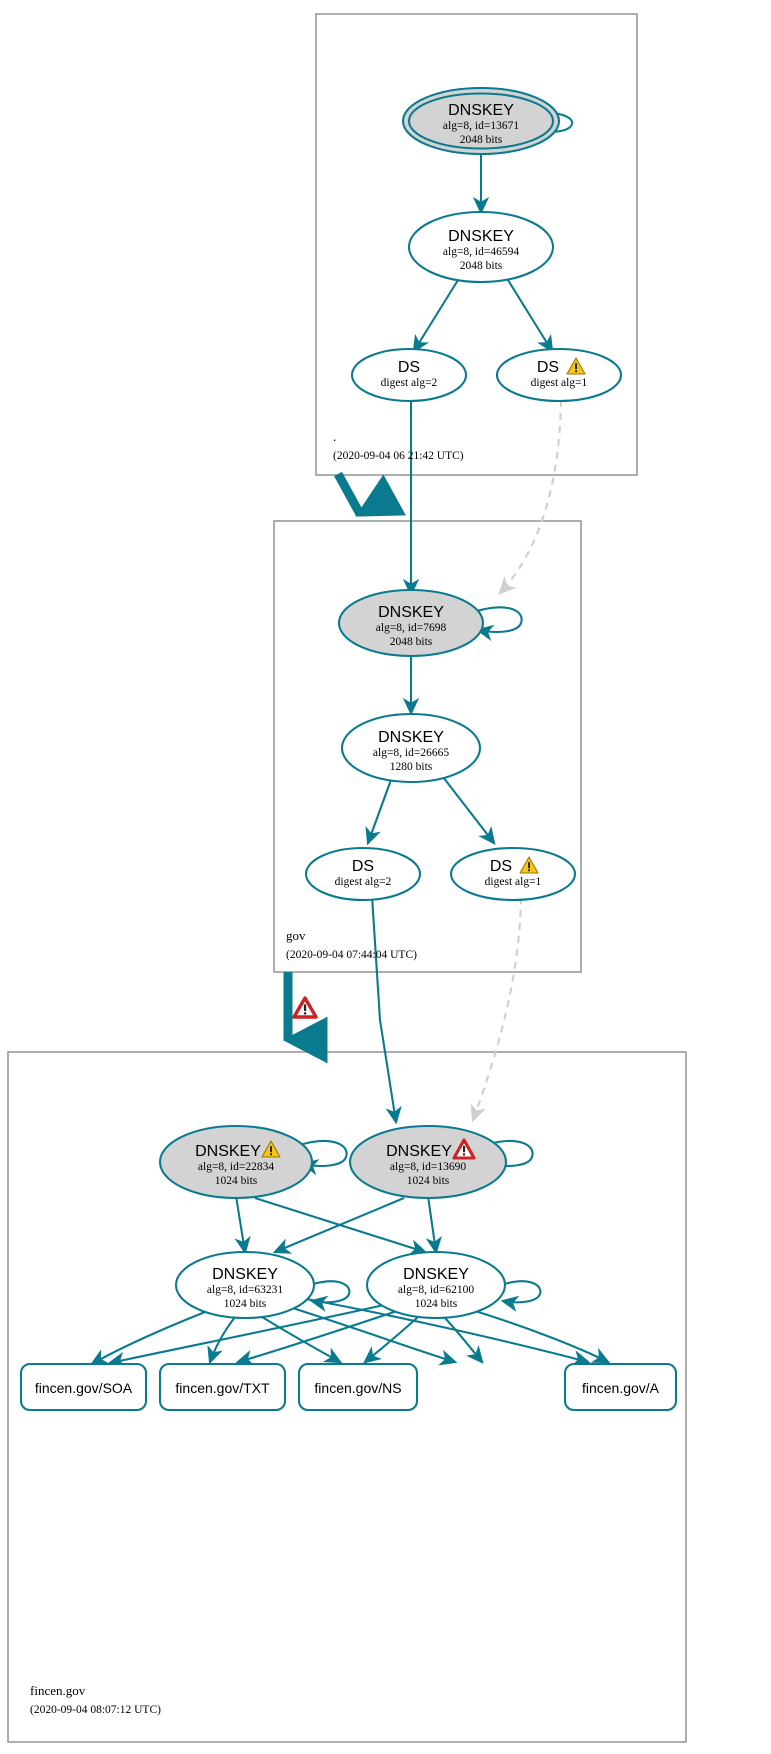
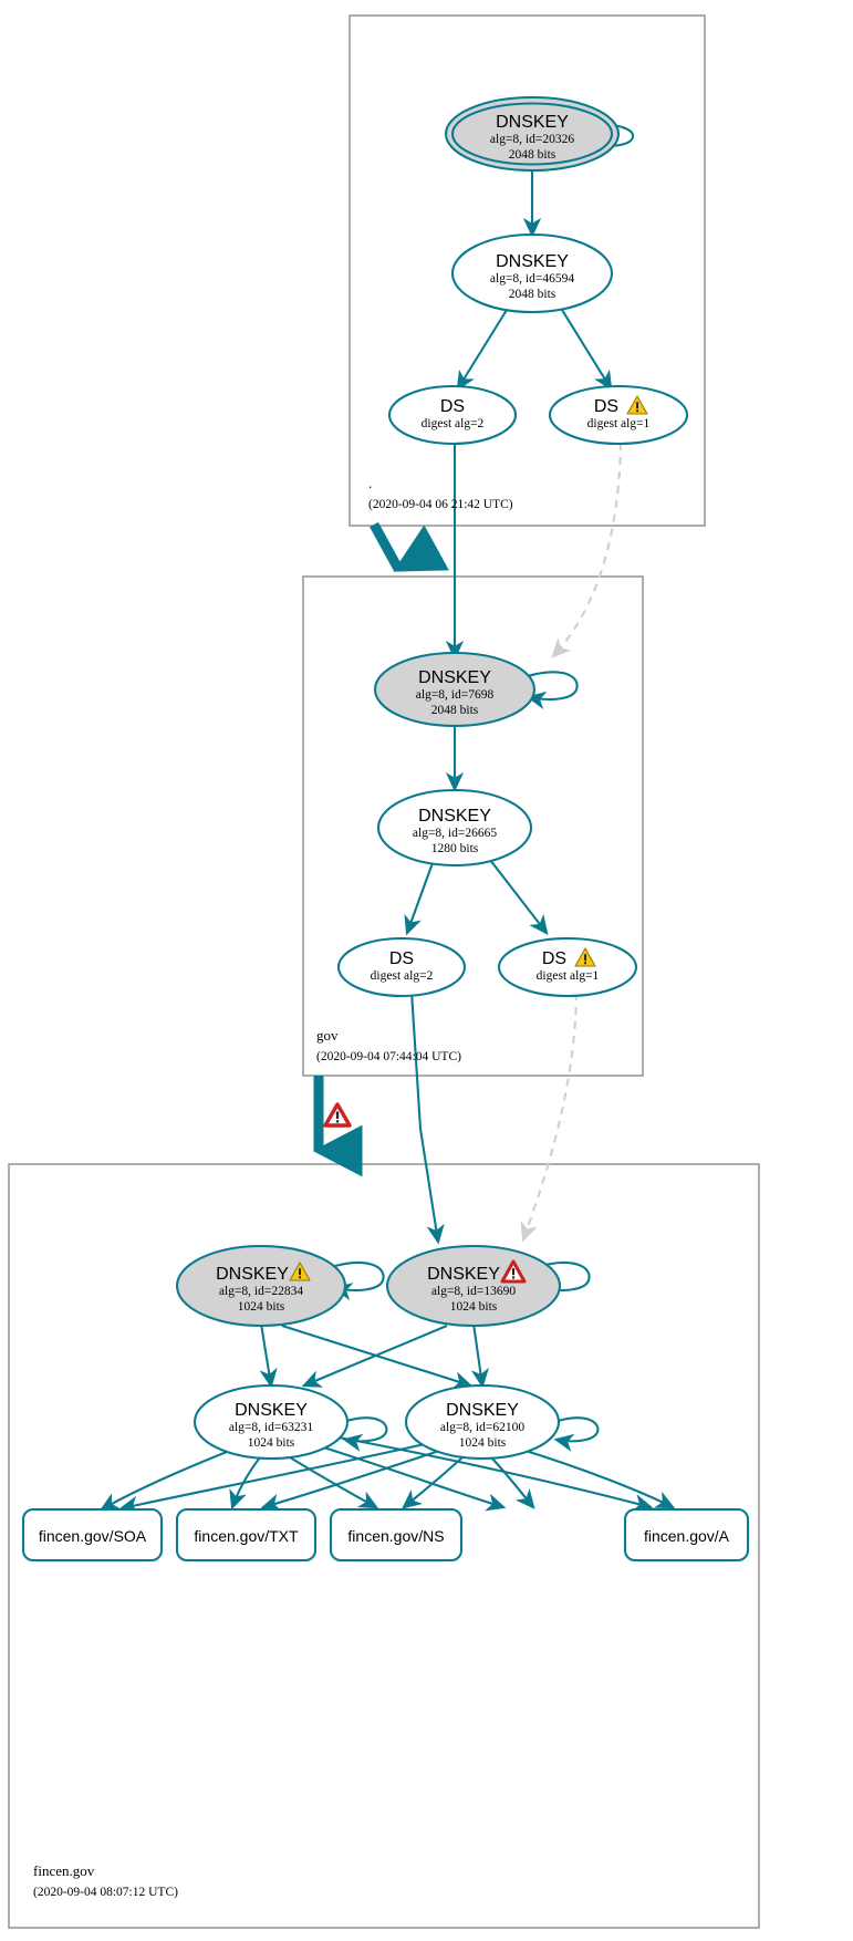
  DNSKEY
- alg=8, id=13671
+ alg=8, id=20326
  2048 bits
  DNSKEY
  alg=8, id=46594
  2048 bits
  DS
  digest alg=2
  DS
  digest alg=1
  .
  (2020-09-04 06 21:42 UTC)
  DNSKEY
  alg=8, id=7698
  2048 bits
  DNSKEY
  alg=8, id=26665
  1280 bits
  DS
  digest alg=2
  DS
  digest alg=1
  gov
  (2020-09-04 07:44:04 UTC)
  DNSKEY
  alg=8, id=22834
  1024 bits
  DNSKEY
  alg=8, id=13690
  1024 bits
  DNSKEY
  alg=8, id=63231
  1024 bits
  DNSKEY
  alg=8, id=62100
  1024 bits
  fincen.gov/SOA
  fincen.gov/TXT
  fincen.gov/NS
  fincen.gov/A
  fincen.gov
  (2020-09-04 08:07:12 UTC)
